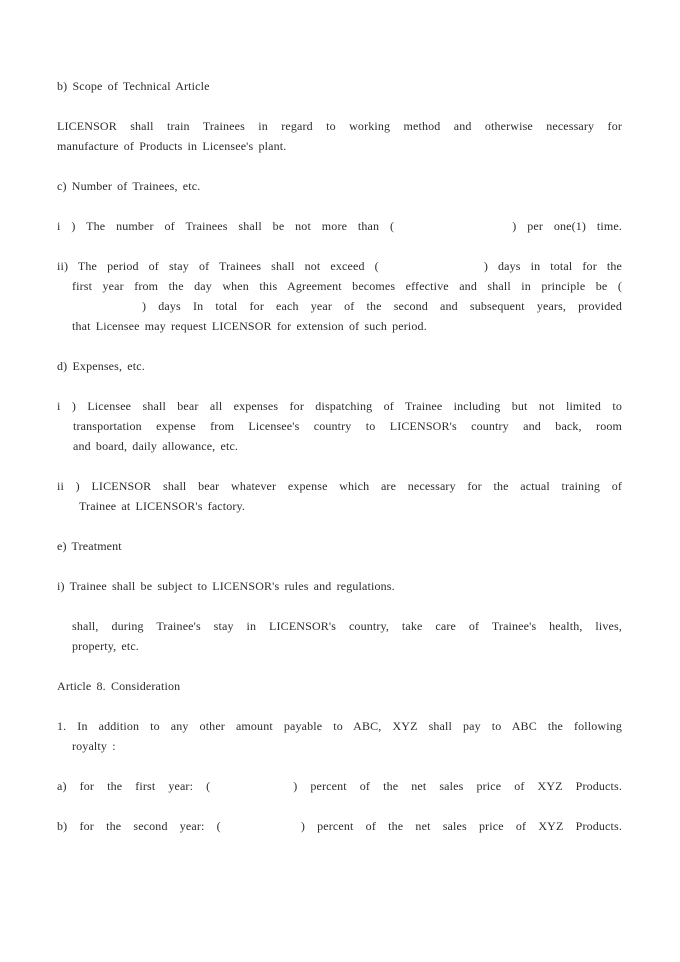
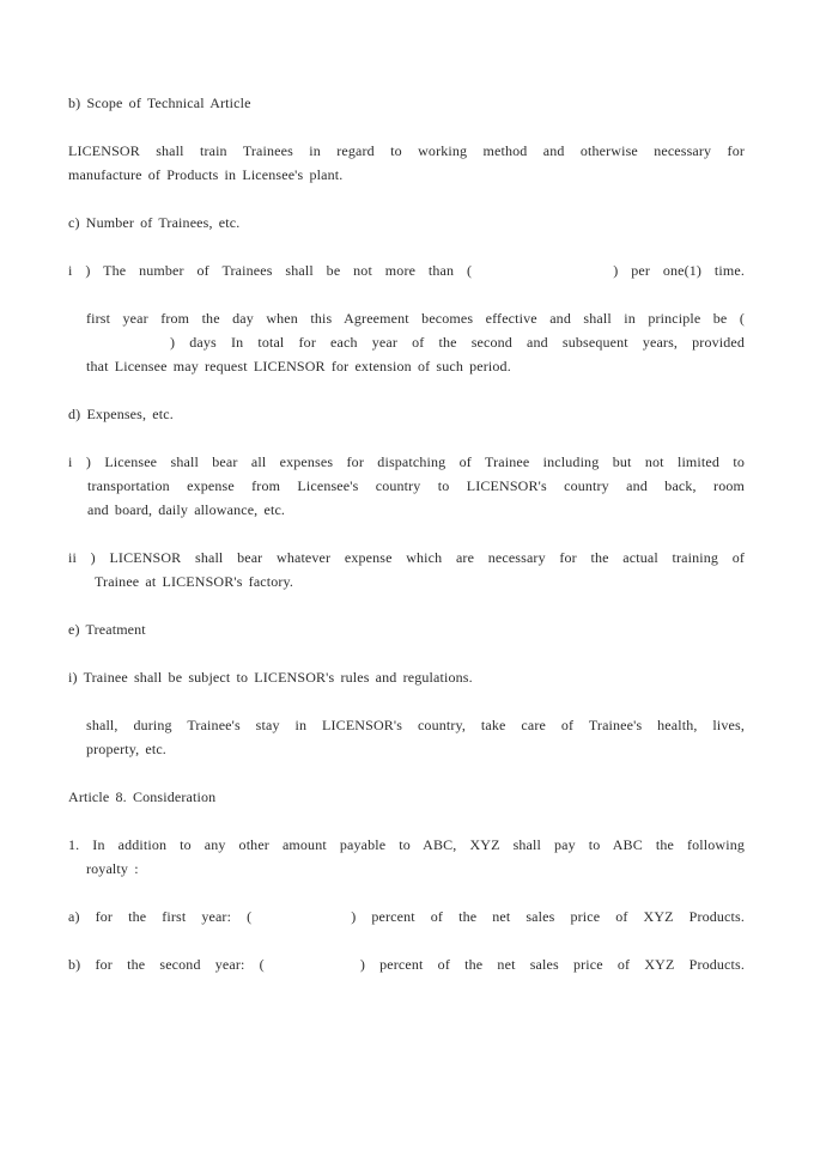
  b) Scope of Technical Article
  LICENSOR shall train Trainees in regard to working method and otherwise necessary for
  manufacture of Products in Licensee's plant.
  c) Number of Trainees, etc.
  i ) The number of Trainees shall be not more than ( ) per one(1) time.
- ii) The period of stay of Trainees shall not exceed ( ) days in total for the
  first year from the day when this Agreement becomes effective and shall in principle be (
  ) days In total for each year of the second and subsequent years, provided
  that Licensee may request LICENSOR for extension of such period.
  d) Expenses, etc.
  i ) Licensee shall bear all expenses for dispatching of Trainee including but not limited to
  transportation expense from Licensee's country to LICENSOR's country and back, room
  and board, daily allowance, etc.
  ii ) LICENSOR shall bear whatever expense which are necessary for the actual training of
  Trainee at LICENSOR's factory.
  e) Treatment
  i) Trainee shall be subject to LICENSOR's rules and regulations.
  shall, during Trainee's stay in LICENSOR's country, take care of Trainee's health, lives,
  property, etc.
  Article 8. Consideration
  1. In addition to any other amount payable to ABC, XYZ shall pay to ABC the following
  royalty :
  a) for the first year: ( ) percent of the net sales price of XYZ Products.
  b) for the second year: ( ) percent of the net sales price of XYZ Products.
